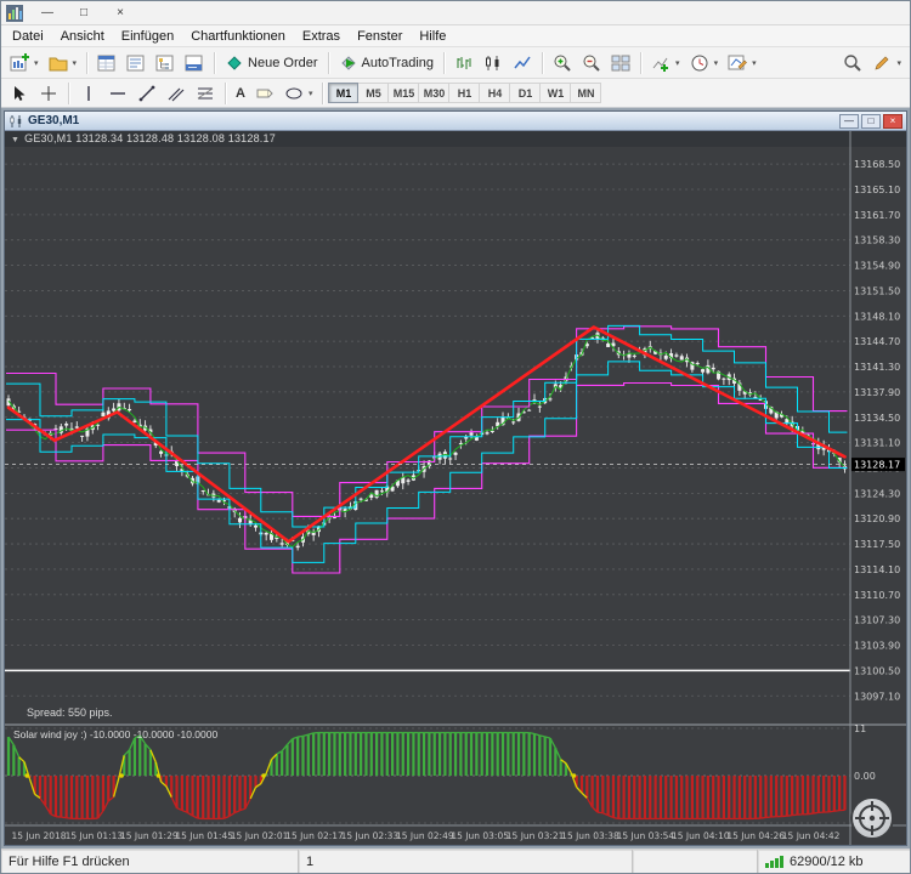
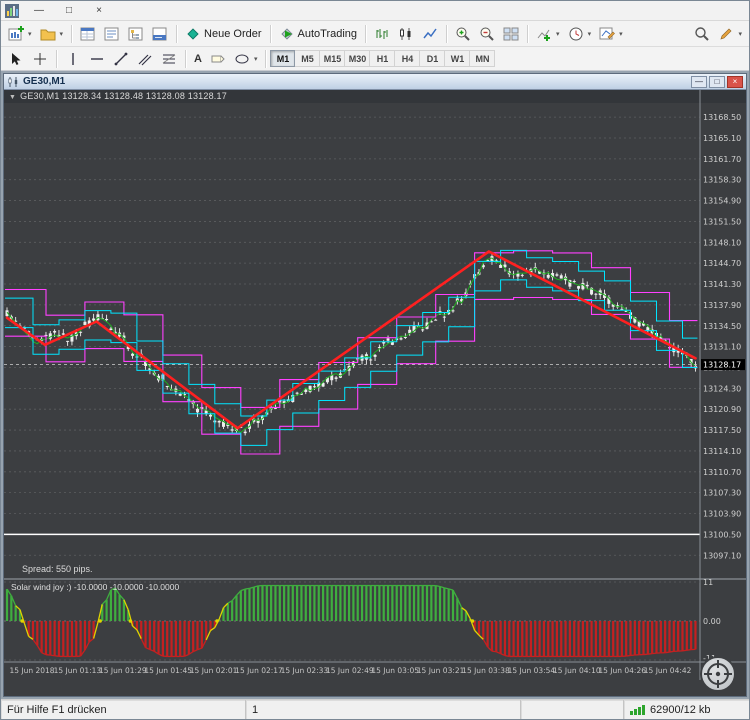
  —
  □
  ×
- Datei
- Ansicht
- Einfügen
- Chartfunktionen
- Extras
- Fenster
- Hilfe
  Neue Order
  AutoTrading
  A
  M1
  M5
  M15
  M30
  H1
  H4
  D1
  W1
  MN
  GE30,M1
  —
  □
  ×
  13168.50
  13165.10
  13161.70
  13158.30
  13154.90
  13151.50
  13148.10
  13144.70
  13141.30
  13137.90
  13134.50
  13131.10
  13124.30
  13120.90
  13117.50
  13114.10
  13110.70
  13107.30
  13103.90
  13100.50
  13097.10
  13128.17
  11
  0.00
  15 Jun 2018
  15 Jun 01:13
  15 Jun 01:29
  15 Jun 01:45
  15 Jun 02:01
  15 Jun 02:17
  15 Jun 02:33
  15 Jun 02:49
  15 Jun 03:05
  15 Jun 03:21
  15 Jun 03:38
  15 Jun 03:54
  15 Jun 04:10
  15 Jun 04:26
  15 Jun 04:42
  GE30,M1 13128.34 13128.48 13128.08 13128.17
  Spread: 550 pips.
  Solar wind joy :) -10.0000 -10.0000 -10.0000
  Für Hilfe F1 drücken
  1
  62900/12 kb
